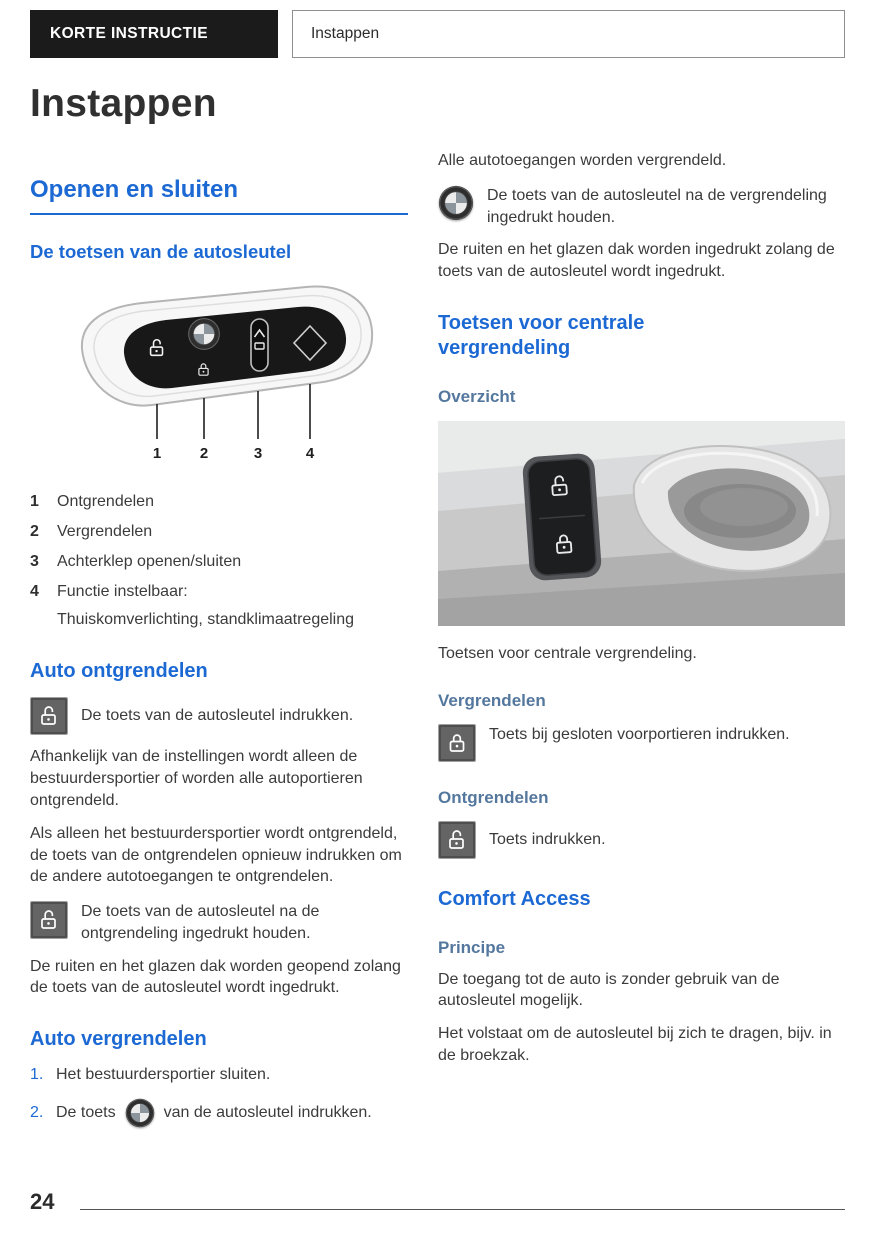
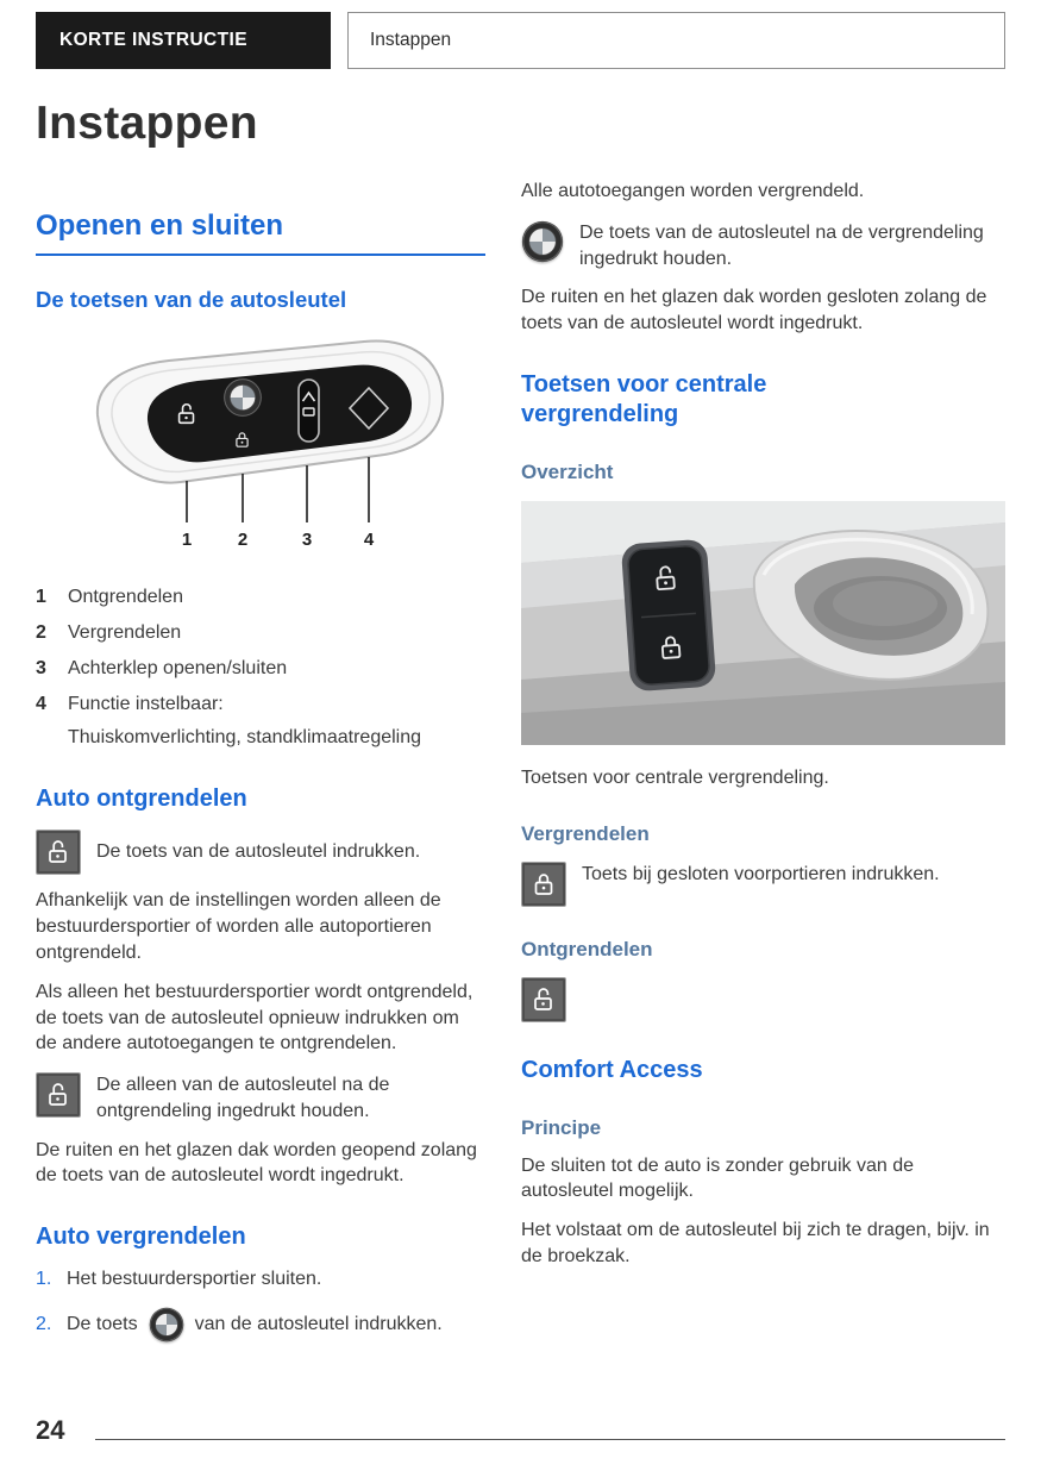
  KORTE INSTRUCTIE
  Instappen
  Instappen
  Openen en sluiten
  De toetsen van de autosleutel
  1
  2
  3
  4
  1
  Ontgrendelen
  2
  Vergrendelen
  3
  Achterklep openen/sluiten
  4
  Functie instelbaar:
  Thuiskomverlichting, standklimaatregeling
  Auto ontgrendelen
  De toets van de autosleutel indrukken.
- Afhankelijk van de instellingen wordt alleen de bestuurdersportier of worden alle autoportieren ontgrendeld.
+ Afhankelijk van de instellingen worden alleen de bestuurdersportier of worden alle autoportieren ontgrendeld.
- Als alleen het bestuurdersportier wordt ontgrendeld, de toets van de ontgrendelen opnieuw indrukken om de andere autotoegangen te ontgrendelen.
+ Als alleen het bestuurdersportier wordt ontgrendeld, de toets van de autosleutel opnieuw indrukken om de andere autotoegangen te ontgrendelen.
- De toets van de autosleutel na de ontgrendeling ingedrukt houden.
+ De alleen van de autosleutel na de ontgrendeling ingedrukt houden.
  De ruiten en het glazen dak worden geopend zolang de toets van de autosleutel wordt ingedrukt.
  Auto vergrendelen
  1.
  Het bestuurdersportier sluiten.
  2.
  De toets
  van de autosleutel indrukken.
  Alle autotoegangen worden vergrendeld.
  De toets van de autosleutel na de vergrendeling ingedrukt houden.
- De ruiten en het glazen dak worden ingedrukt zolang de toets van de autosleutel wordt ingedrukt.
+ De ruiten en het glazen dak worden gesloten zolang de toets van de autosleutel wordt ingedrukt.
  Toetsen voor centrale vergrendeling
  Overzicht
  Toetsen voor centrale vergrendeling.
  Vergrendelen
  Toets bij gesloten voorportieren indrukken.
  Ontgrendelen
- Toets indrukken.
  Comfort Access
  Principe
- De toegang tot de auto is zonder gebruik van de autosleutel mogelijk.
+ De sluiten tot de auto is zonder gebruik van de autosleutel mogelijk.
  Het volstaat om de autosleutel bij zich te dragen, bijv. in de broekzak.
  24
